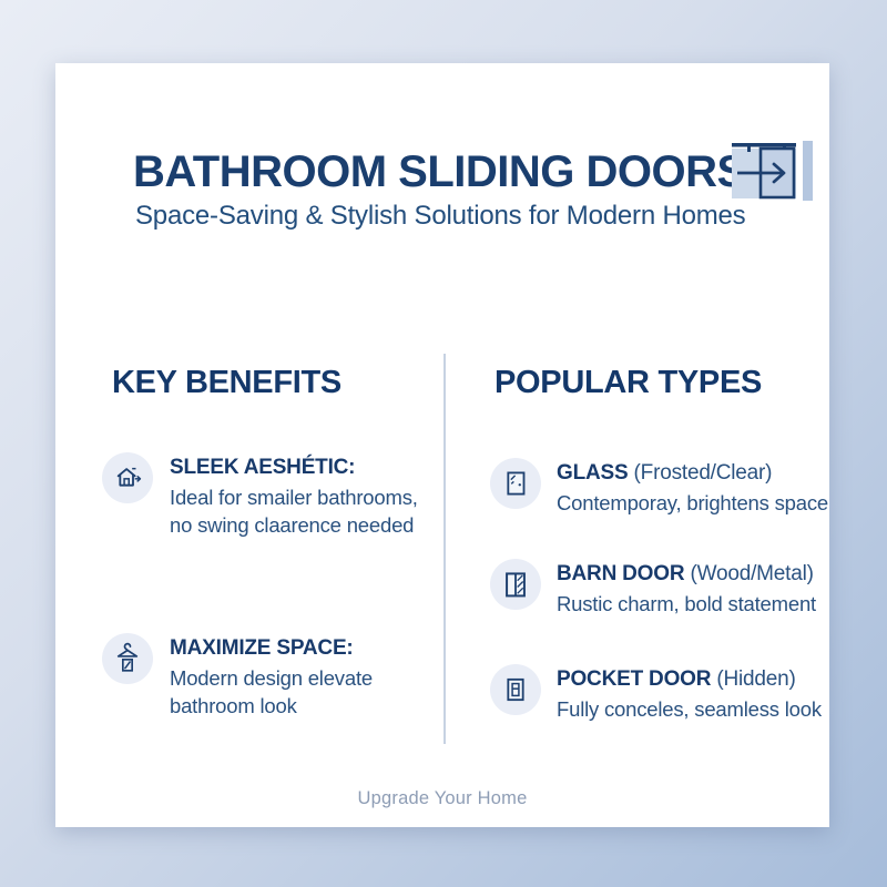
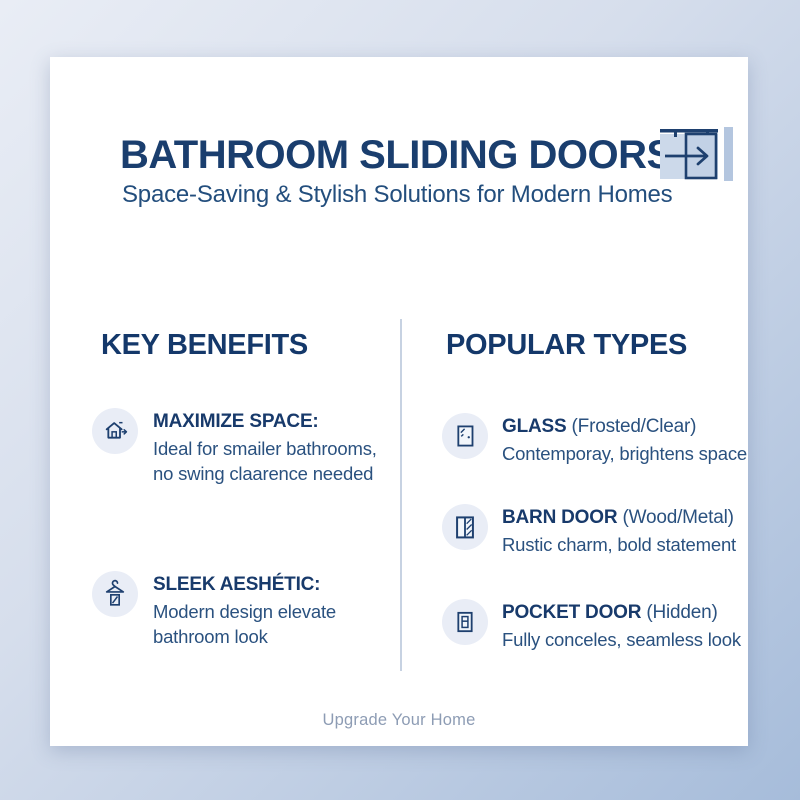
  BATHROOM SLIDING DOORS
  Space-Saving & Stylish Solutions for Modern Homes
  KEY BENEFITS
  POPULAR TYPES
- SLEEK AESHÉTIC:
+ MAXIMIZE SPACE:
  Ideal for smailer bathrooms, no swing claarence needed
- MAXIMIZE SPACE:
+ SLEEK AESHÉTIC:
  Modern design elevate bathroom look
  GLASS (Frosted/Clear)
  Contemporay, brightens space
  BARN DOOR (Wood/Metal)
  Rustic charm, bold statement
  POCKET DOOR (Hidden)
  Fully conceles, seamless look
  Upgrade Your Home
